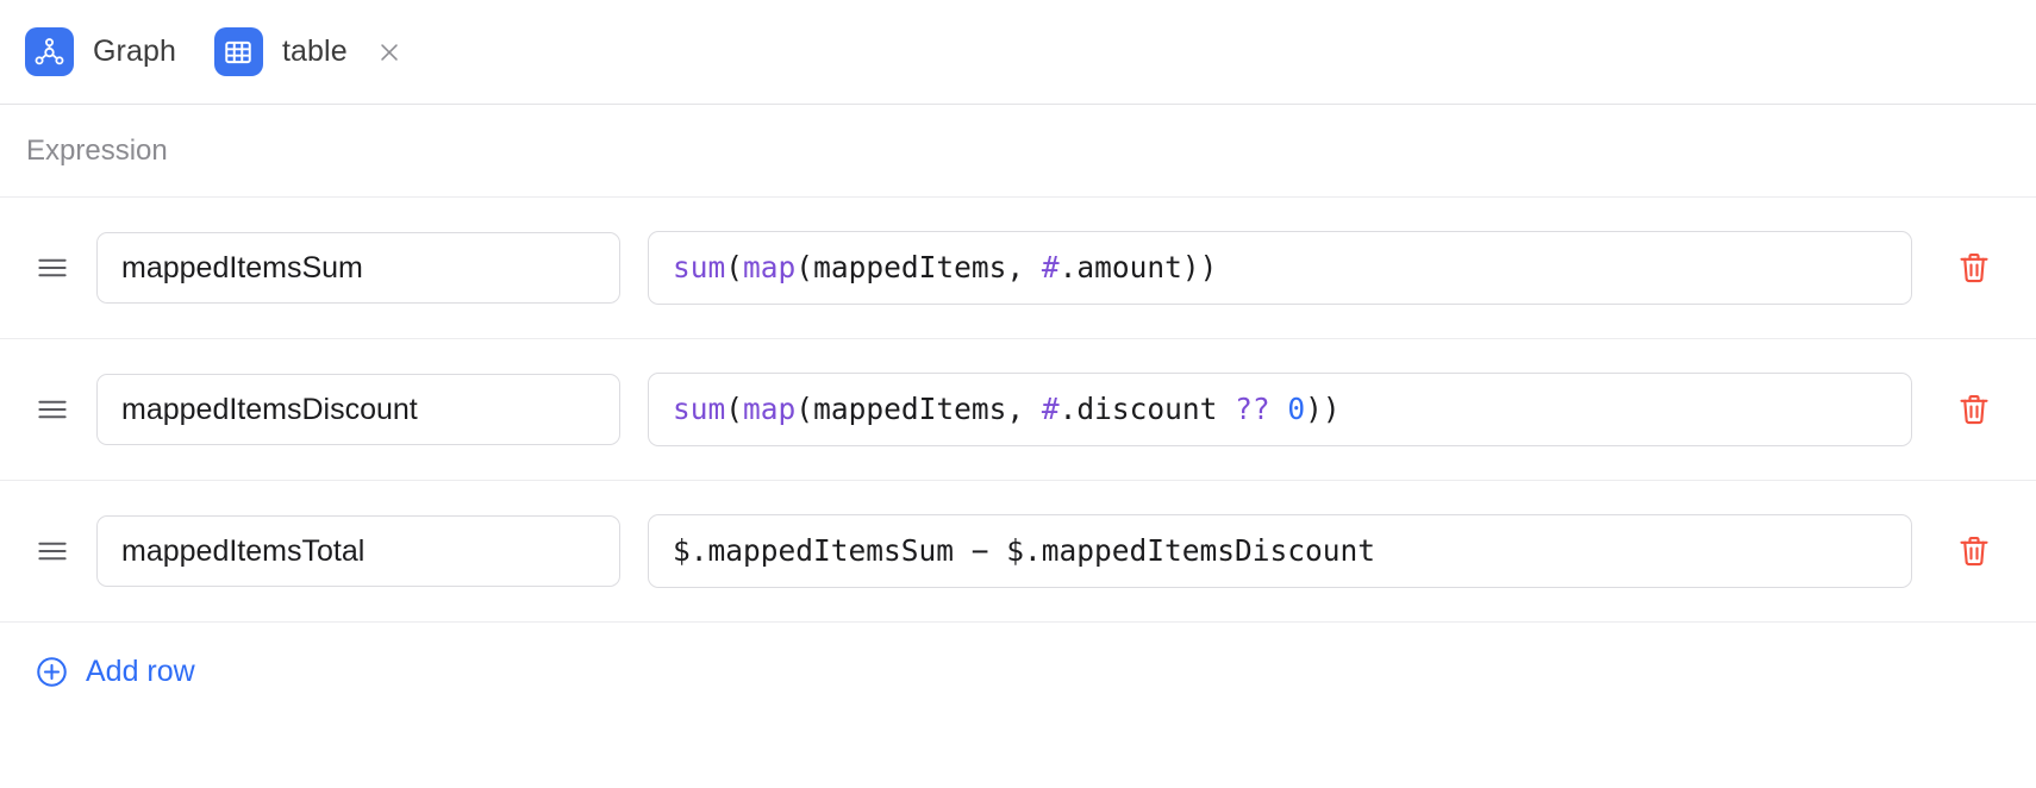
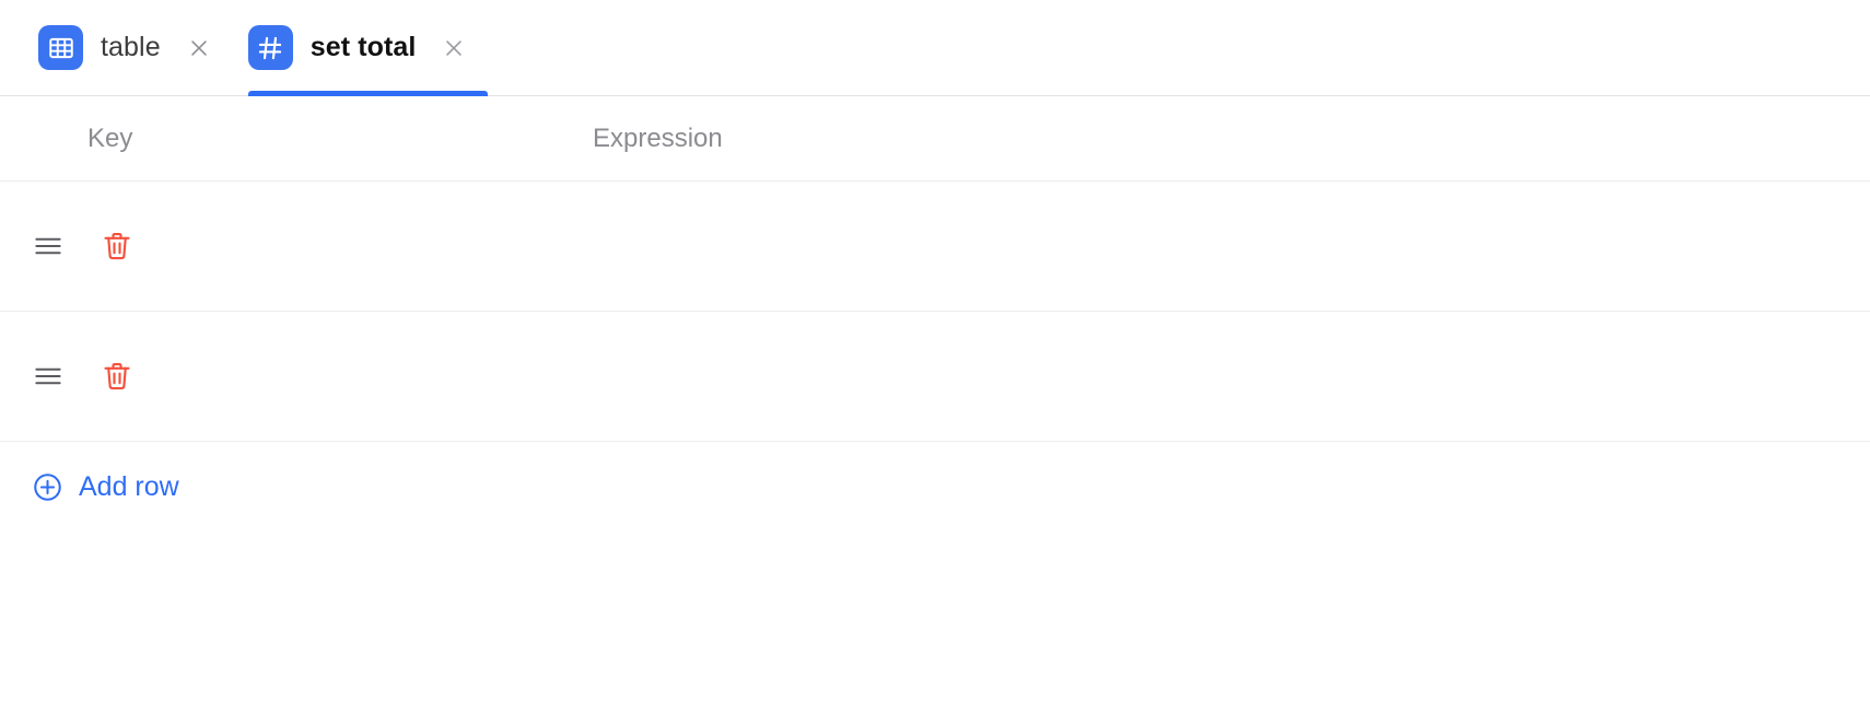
- Graph
  table
+ set total
+ Key
  Expression
- mappedItemsSum
- sum(map(mappedItems, #.amount))
- mappedItemsDiscount
- sum(map(mappedItems, #.discount ?? 0))
- mappedItemsTotal
- $.mappedItemsSum − $.mappedItemsDiscount
  Add row
